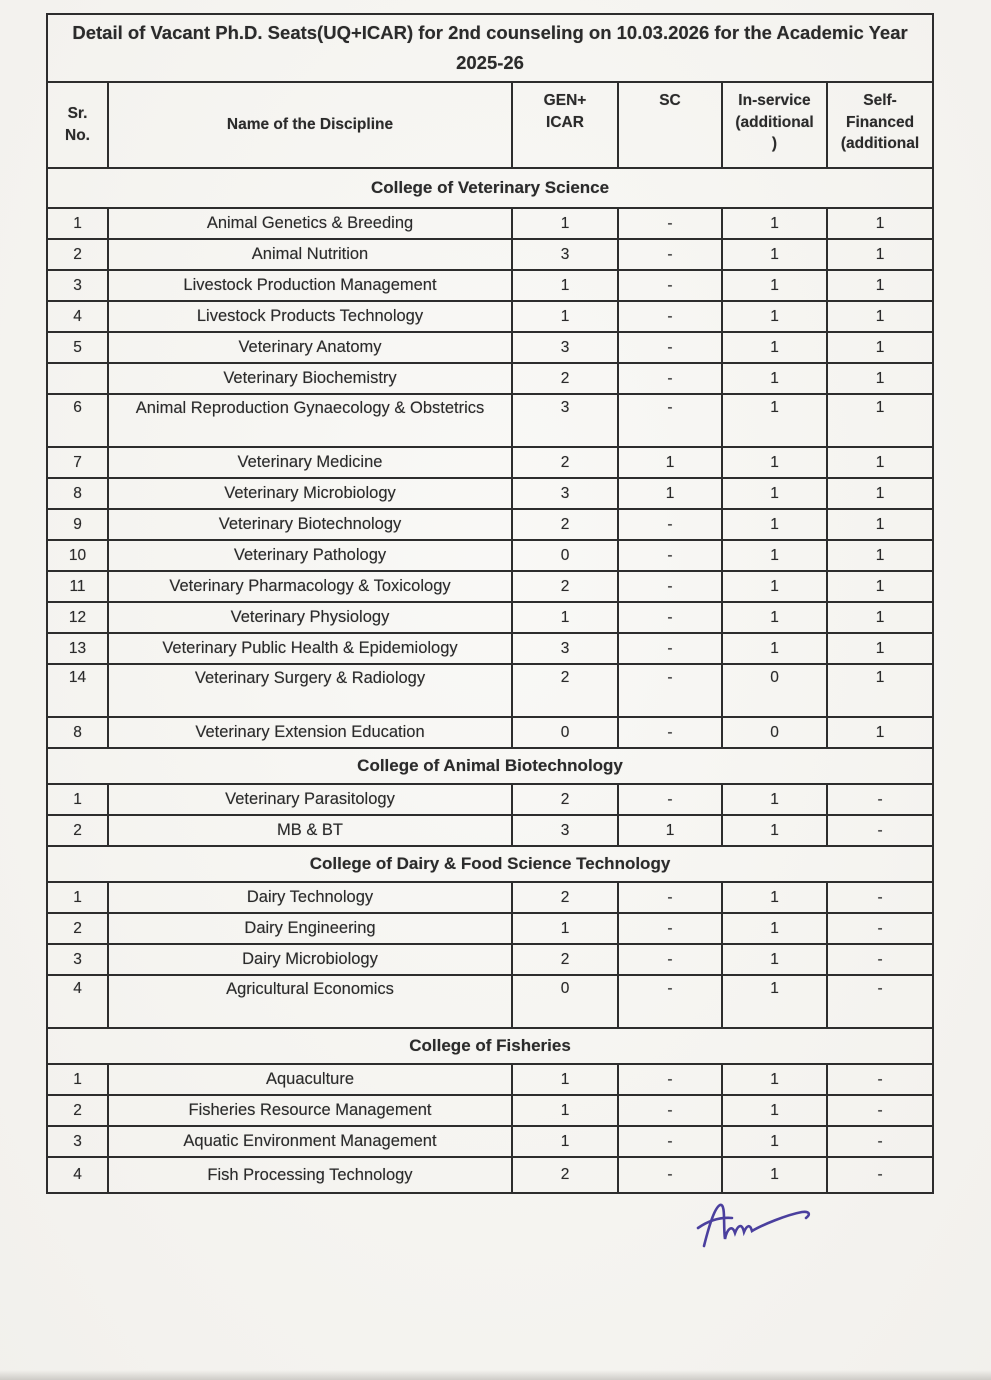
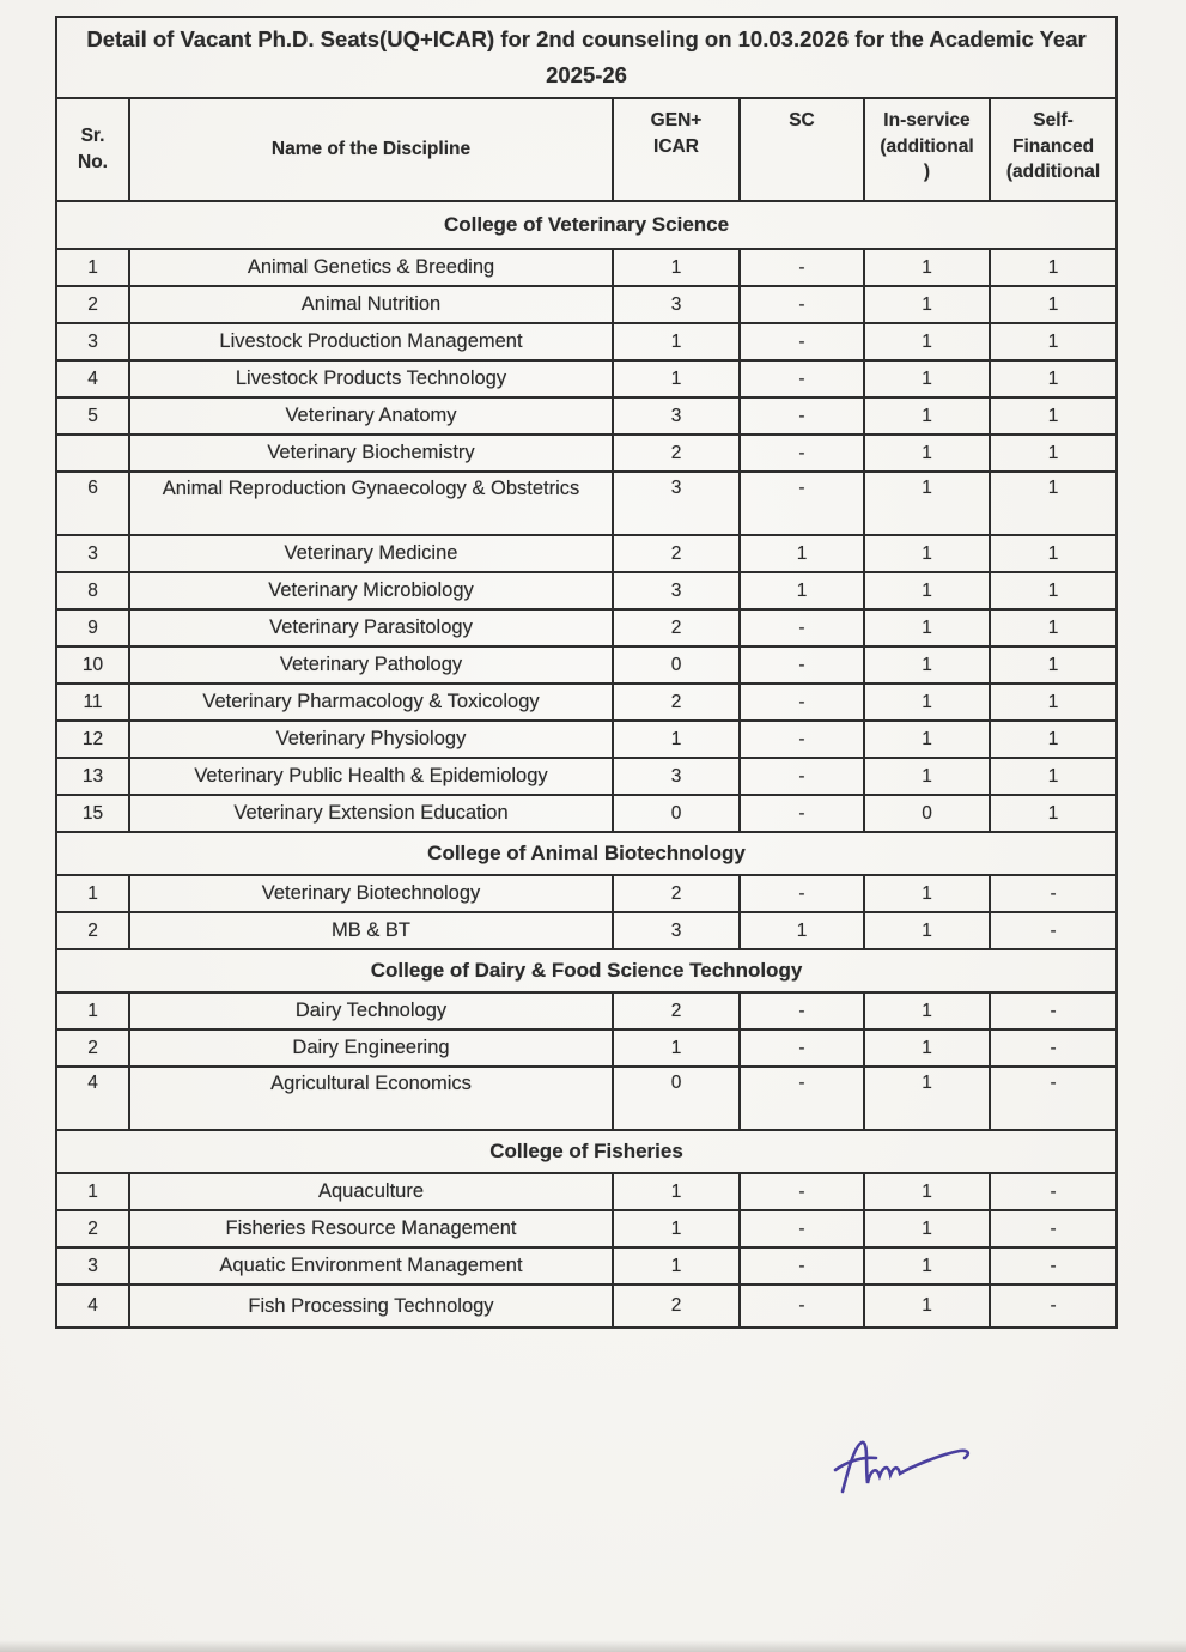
  Detail of Vacant Ph.D. Seats(UQ+ICAR) for 2nd counseling on 10.03.2026 for the Academic Year 2025-26
  Sr. No.	Name of the Discipline	GEN+ ICAR	SC	In-service (additional )	Self- Financed (additional
  College of Veterinary Science
  1	Animal Genetics & Breeding	1	-	1	1
  2	Animal Nutrition	3	-	1	1
  3	Livestock Production Management	1	-	1	1
  4	Livestock Products Technology	1	-	1	1
  5	Veterinary Anatomy	3	-	1	1
  	Veterinary Biochemistry	2	-	1	1
  6	Animal Reproduction Gynaecology & Obstetrics	3	-	1	1
- 7	Veterinary Medicine	2	1	1	1
+ 3	Veterinary Medicine	2	1	1	1
  8	Veterinary Microbiology	3	1	1	1
- 9	Veterinary Biotechnology	2	-	1	1
+ 9	Veterinary Parasitology	2	-	1	1
  10	Veterinary Pathology	0	-	1	1
  11	Veterinary Pharmacology & Toxicology	2	-	1	1
  12	Veterinary Physiology	1	-	1	1
  13	Veterinary Public Health & Epidemiology	3	-	1	1
- 14	Veterinary Surgery & Radiology	2	-	0	1
- 8	Veterinary Extension Education	0	-	0	1
+ 15	Veterinary Extension Education	0	-	0	1
  College of Animal Biotechnology
- 1	Veterinary Parasitology	2	-	1	-
+ 1	Veterinary Biotechnology	2	-	1	-
  2	MB & BT	3	1	1	-
  College of Dairy & Food Science Technology
  1	Dairy Technology	2	-	1	-
  2	Dairy Engineering	1	-	1	-
- 3	Dairy Microbiology	2	-	1	-
  4	Agricultural Economics	0	-	1	-
  College of Fisheries
  1	Aquaculture	1	-	1	-
  2	Fisheries Resource Management	1	-	1	-
  3	Aquatic Environment Management	1	-	1	-
  4	Fish Processing Technology	2	-	1	-
